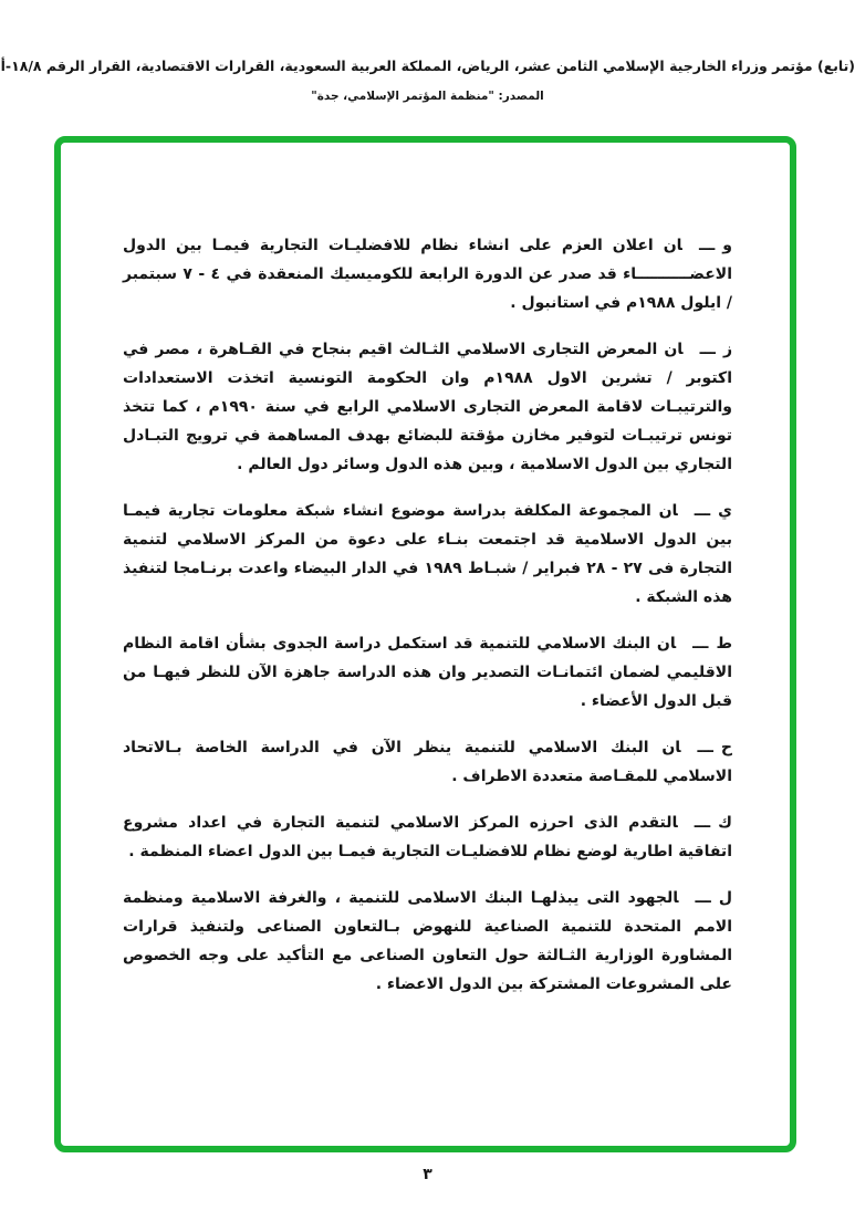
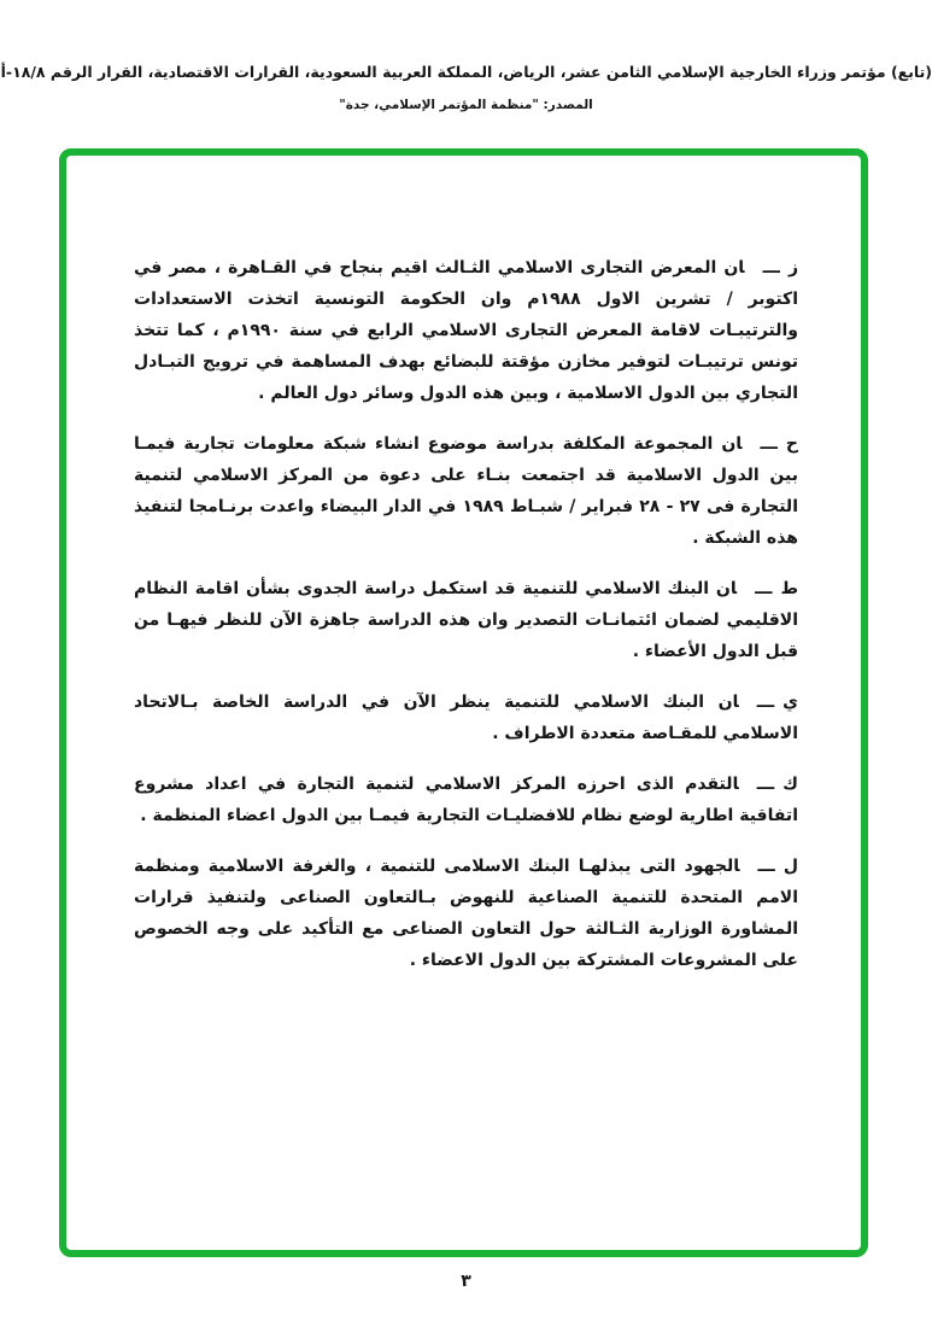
  (تابع) مؤتمر وزراء الخارجية الإسلامي الثامن عشر، الرياض، المملكة العربية السعودية، القرارات الاقتصادية، القرار الرقم ١٨/٨-أ
  المصدر: "منظمة المؤتمر الإسلامي، جدة"
- وـــان اعلان العزم على انشاء نظام للافضليـات التجارية فيمـا بين الدول الاعضــــــــــاء قد صدر عن الدورة الرابعة للكوميسيك المنعقدة في ٤ - ٧ سبتمبر / ايلول ١٩٨٨م في استانبول .
  زـــان المعرض التجارى الاسلامي الثـالث اقيم بنجاح في القـاهرة ، مصر في اكتوبر / تشرين الاول ١٩٨٨م وان الحكومة التونسية اتخذت الاستعدادات والترتيبـات لاقامة المعرض التجارى الاسلامي الرابع في سنة ١٩٩٠م ، كما تتخذ تونس ترتيبـات لتوفير مخازن مؤقتة للبضائع بهدف المساهمة في ترويج التبـادل التجاري بين الدول الاسلامية ، وبين هذه الدول وسائر دول العالم .
- يـــان المجموعة المكلفة بدراسة موضوع انشاء شبكة معلومات تجارية فيمـا بين الدول الاسلامية قد اجتمعت بنـاء على دعوة من المركز الاسلامي لتنمية التجارة فى ٢٧ - ٢٨ فبراير / شبـاط ١٩٨٩ في الدار البيضاء واعدت برنـامجا لتنفيذ هذه الشبكة .
+ حـــان المجموعة المكلفة بدراسة موضوع انشاء شبكة معلومات تجارية فيمـا بين الدول الاسلامية قد اجتمعت بنـاء على دعوة من المركز الاسلامي لتنمية التجارة فى ٢٧ - ٢٨ فبراير / شبـاط ١٩٨٩ في الدار البيضاء واعدت برنـامجا لتنفيذ هذه الشبكة .
  طـــان البنك الاسلامي للتنمية قد استكمل دراسة الجدوى بشأن اقامة النظام الاقليمي لضمان ائتمانـات التصدير وان هذه الدراسة جاهزة الآن للنظر فيهـا من قبل الدول الأعضاء .
- حـــان البنك الاسلامي للتنمية ينظر الآن في الدراسة الخاصة بـالاتحاد الاسلامي للمقـاصة متعددة الاطراف .
+ يـــان البنك الاسلامي للتنمية ينظر الآن في الدراسة الخاصة بـالاتحاد الاسلامي للمقـاصة متعددة الاطراف .
  كـــالتقدم الذى احرزه المركز الاسلامي لتنمية التجارة في اعداد مشروع اتفاقية اطارية لوضع نظام للافضليـات التجارية فيمـا بين الدول اعضاء المنظمة .
  لـــالجهود التى يبذلهـا البنك الاسلامى للتنمية ، والغرفة الاسلامية ومنظمة الامم المتحدة للتنمية الصناعية للنهوض بـالتعاون الصناعى ولتنفيذ قرارات المشاورة الوزارية الثـالثة حول التعاون الصناعى مع التأكيد على وجه الخصوص على المشروعات المشتركة بين الدول الاعضاء .
  ٣
